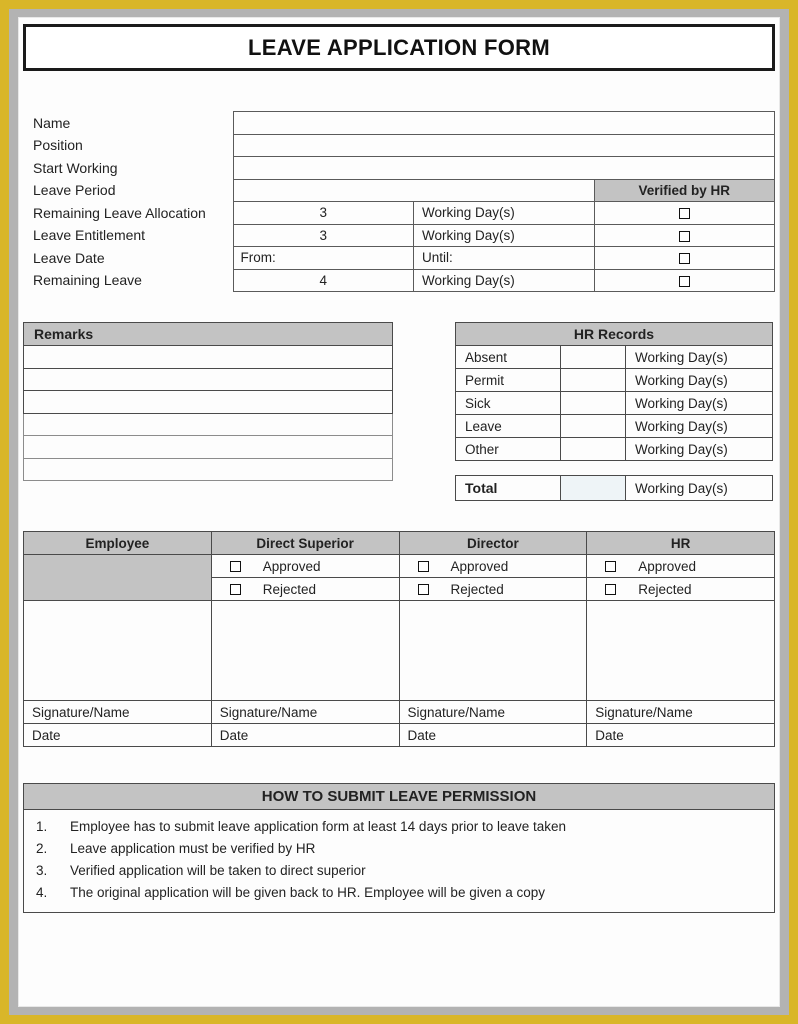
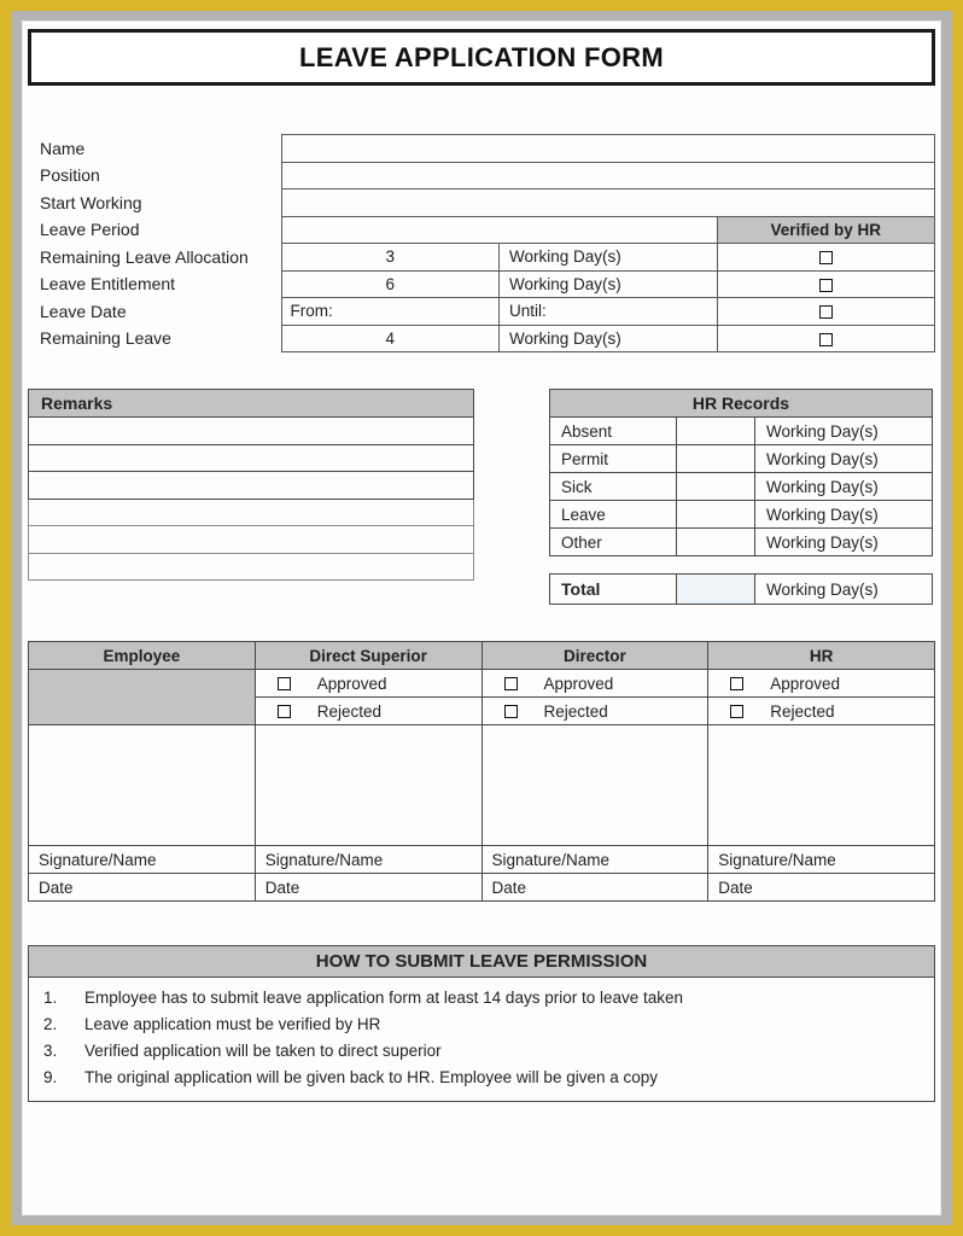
  LEAVE APPLICATION FORM
  Name
  Position
  Start Working
  Leave Period		Verified by HR
  Remaining Leave Allocation	3	Working Day(s)
- Leave Entitlement	3	Working Day(s)
+ Leave Entitlement	6	Working Day(s)
  Leave Date	From:	Until:
  Remaining Leave	4	Working Day(s)
  Remarks
  HR Records
  Absent		Working Day(s)
  Permit		Working Day(s)
  Sick		Working Day(s)
  Leave		Working Day(s)
  Other		Working Day(s)
  Total		Working Day(s)
  Employee	Direct Superior	Director	HR
  	Approved	Approved	Approved
  Rejected	Rejected	Rejected
  Signature/Name	Signature/Name	Signature/Name	Signature/Name
  Date	Date	Date	Date
  HOW TO SUBMIT LEAVE PERMISSION
- 1. Employee has to submit leave application form at least 14 days prior to leave taken 2. Leave application must be verified by HR 3. Verified application will be taken to direct superior 4. The original application will be given back to HR. Employee will be given a copy
+ 1. Employee has to submit leave application form at least 14 days prior to leave taken 2. Leave application must be verified by HR 3. Verified application will be taken to direct superior 9. The original application will be given back to HR. Employee will be given a copy
